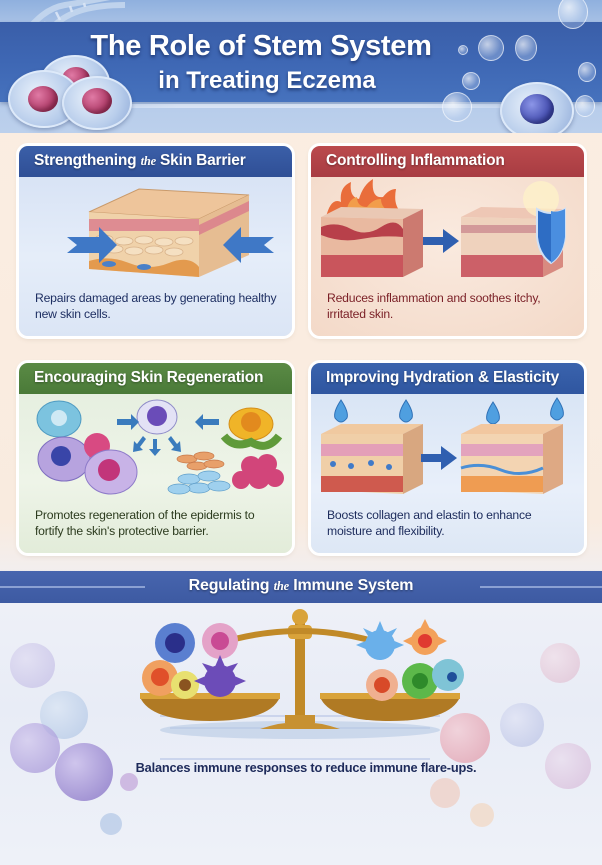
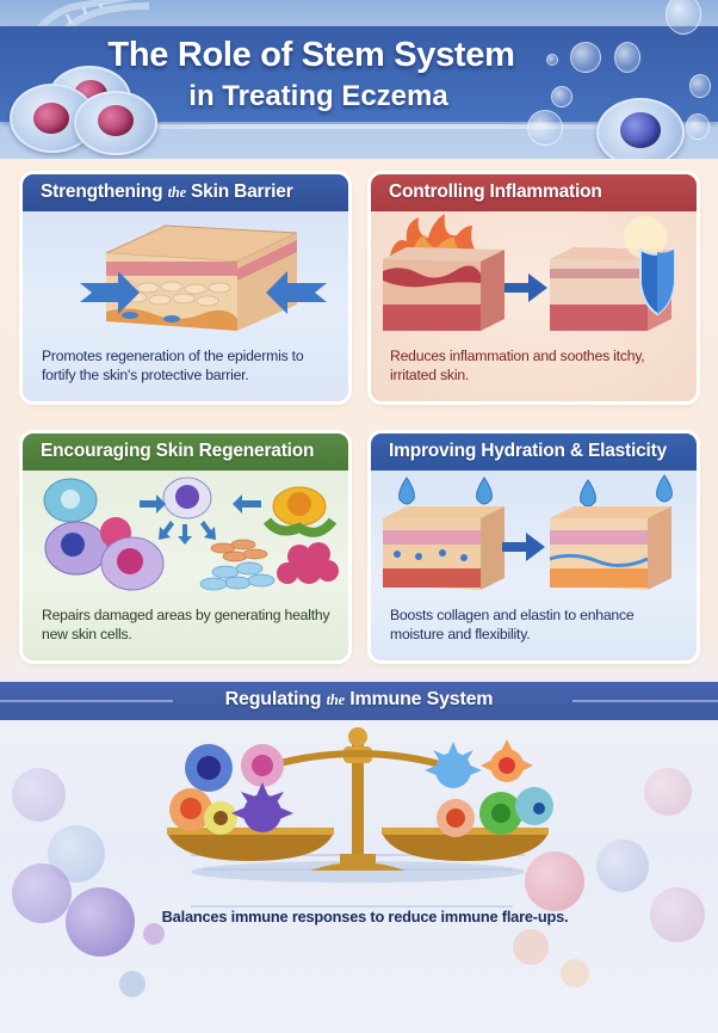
  The Role of Stem System
  in Treating Eczema
  Strengthening the Skin Barrier
- Repairs damaged areas by generating healthy new skin cells.
+ Promotes regeneration of the epidermis to fortify the skin's protective barrier.
  Controlling Inflammation
  Reduces inflammation and soothes itchy, irritated skin.
  Encouraging Skin Regeneration
- Promotes regeneration of the epidermis to fortify the skin's protective barrier.
+ Repairs damaged areas by generating healthy new skin cells.
  Improving Hydration & Elasticity
  Boosts collagen and elastin to enhance moisture and flexibility.
  Regulating the Immune System
  Balances immune responses to reduce immune flare-ups.
